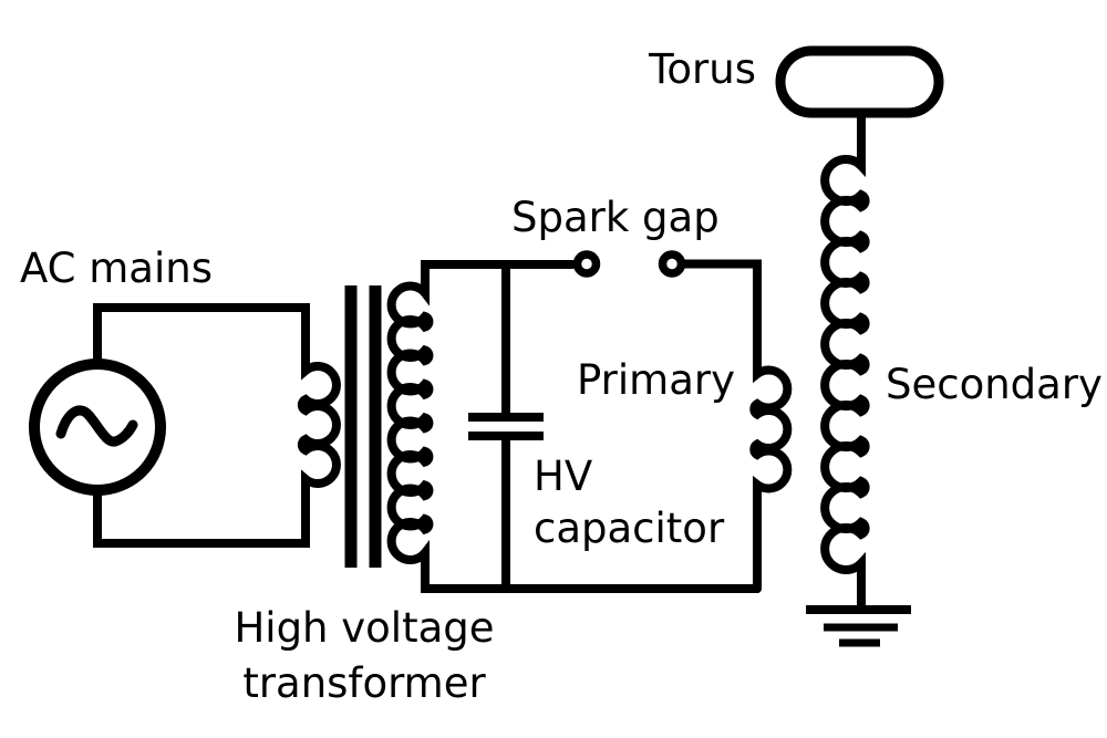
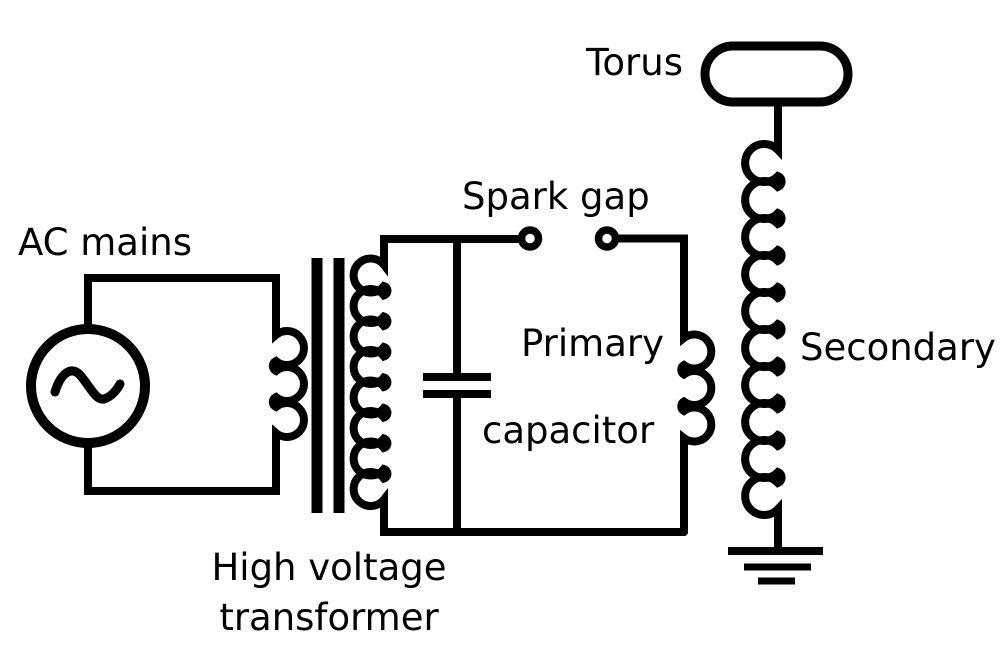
  AC mains
  High voltage
  transformer
  Spark gap
  Primary
- HV
  capacitor
  Torus
  Secondary
